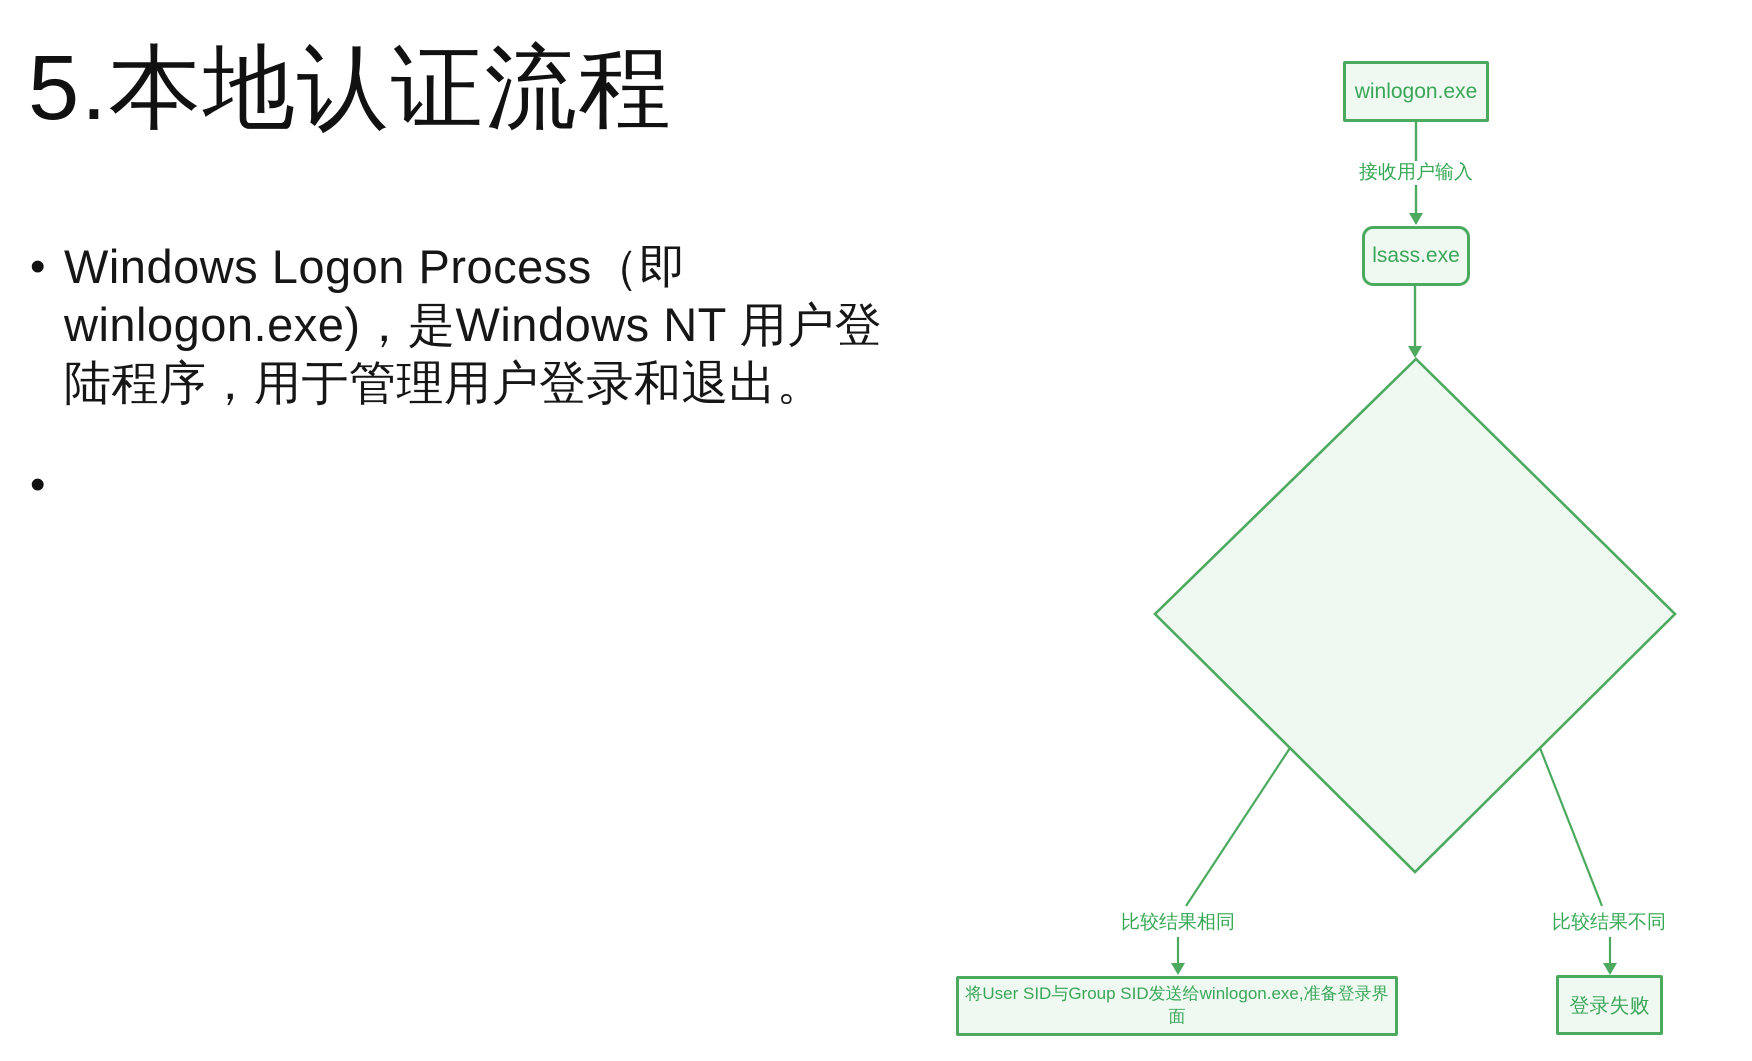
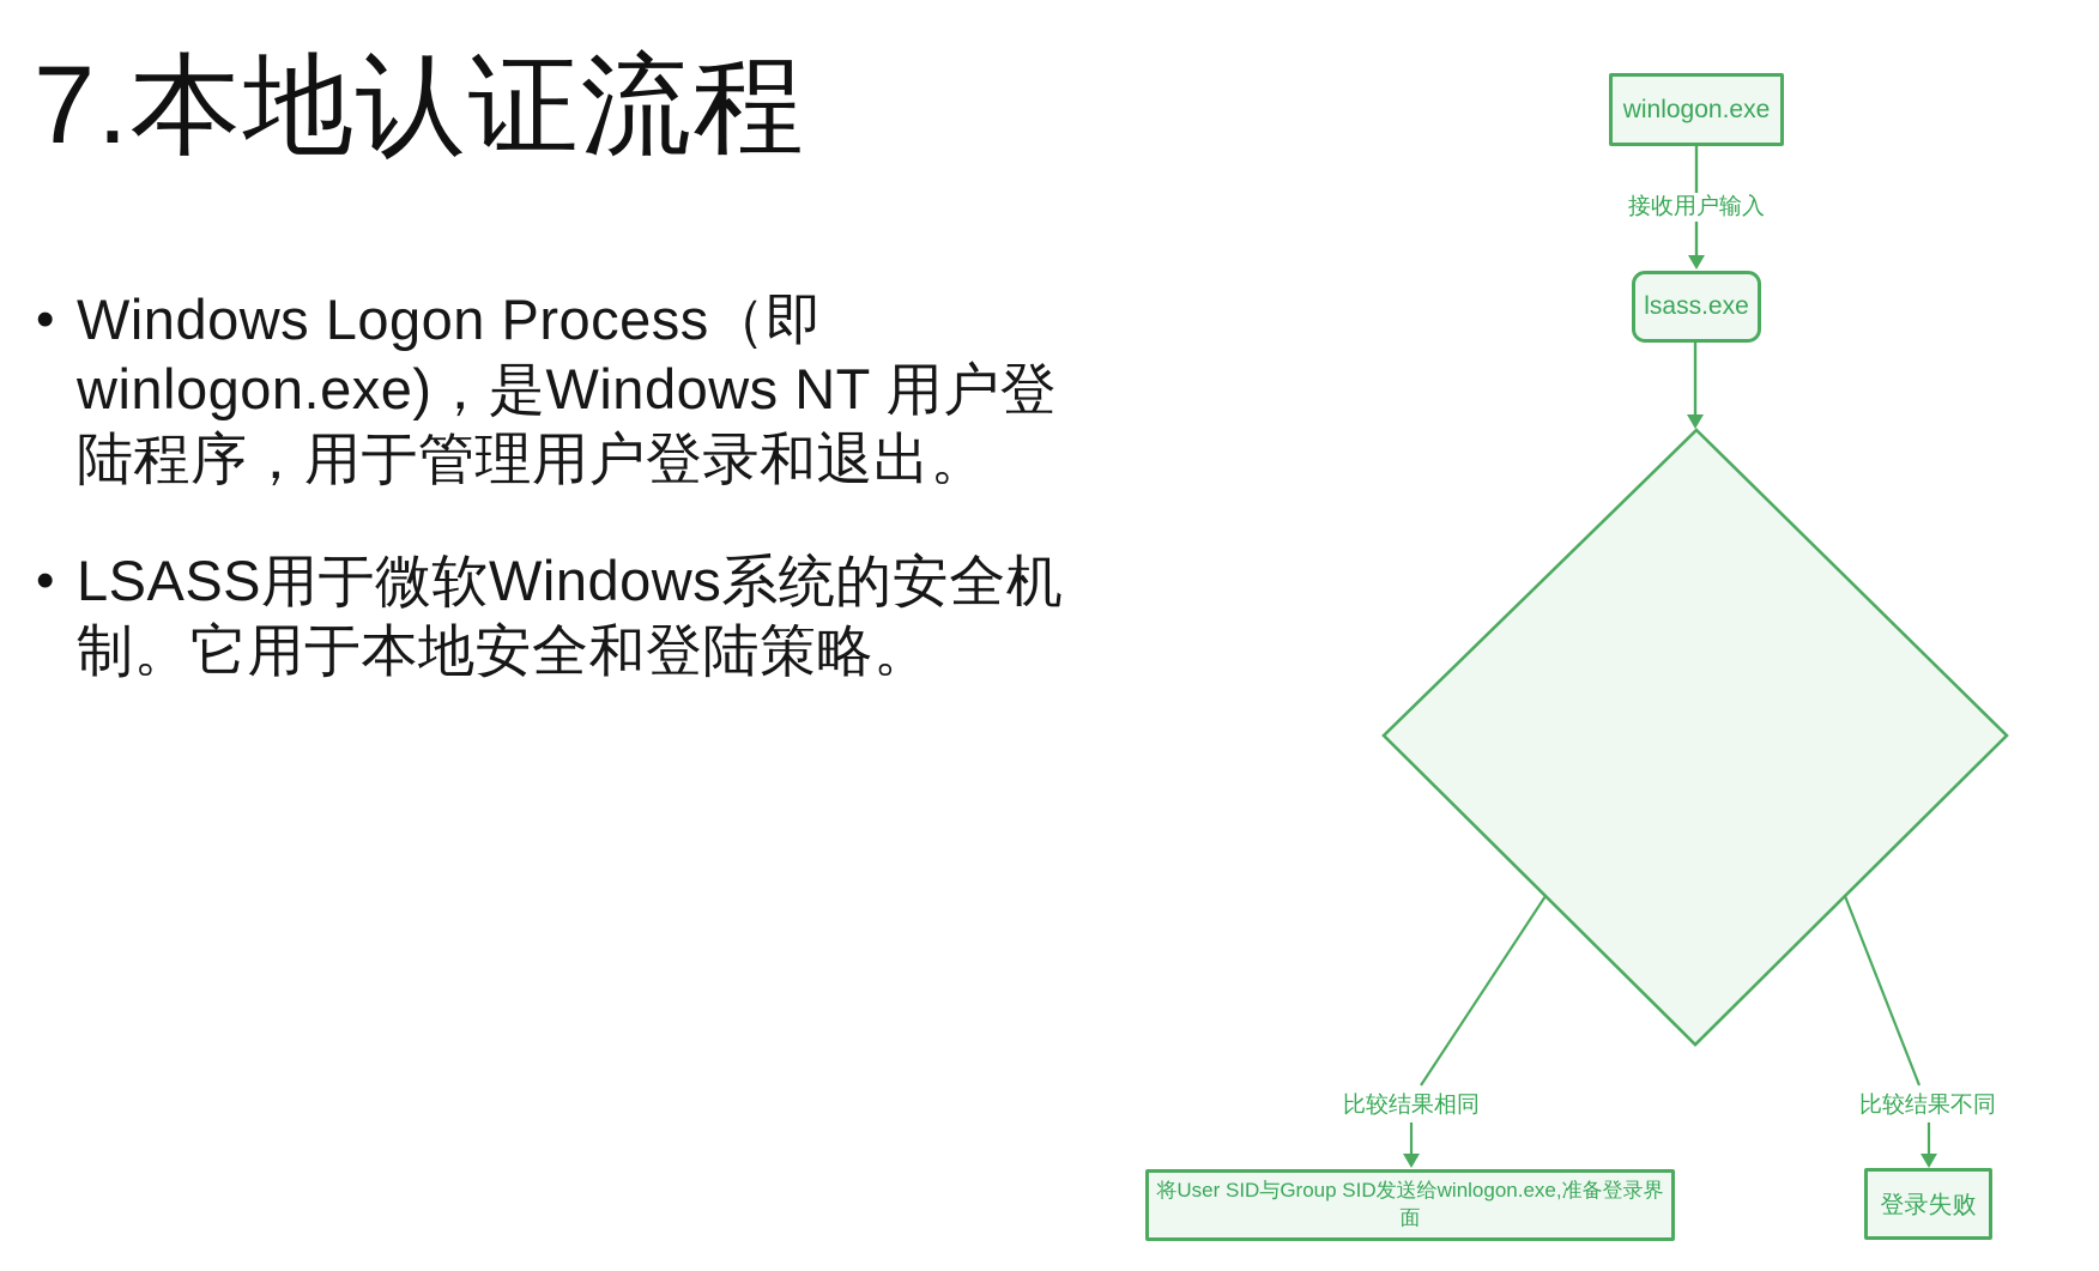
- 5.本地认证流程
+ 7.本地认证流程
  •
  Windows Logon Process（即
  winlogon.exe)，是Windows NT 用户登
  陆程序，用于管理用户登录和退出。
  •
+ LSASS用于微软Windows系统的安全机
+ 制。它用于本地安全和登陆策略。
  winlogon.exe
  lsass.exe
  将User SID与Group SID发送给winlogon.exe,准备登录界面
  登录失败
  接收用户输入
  比较结果相同
  比较结果不同
